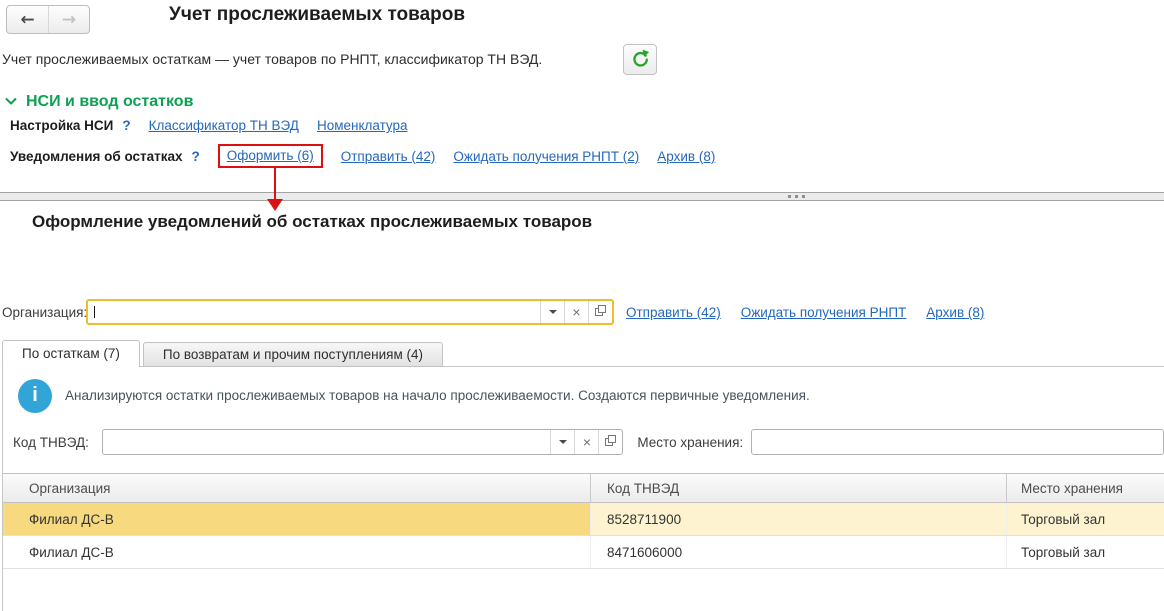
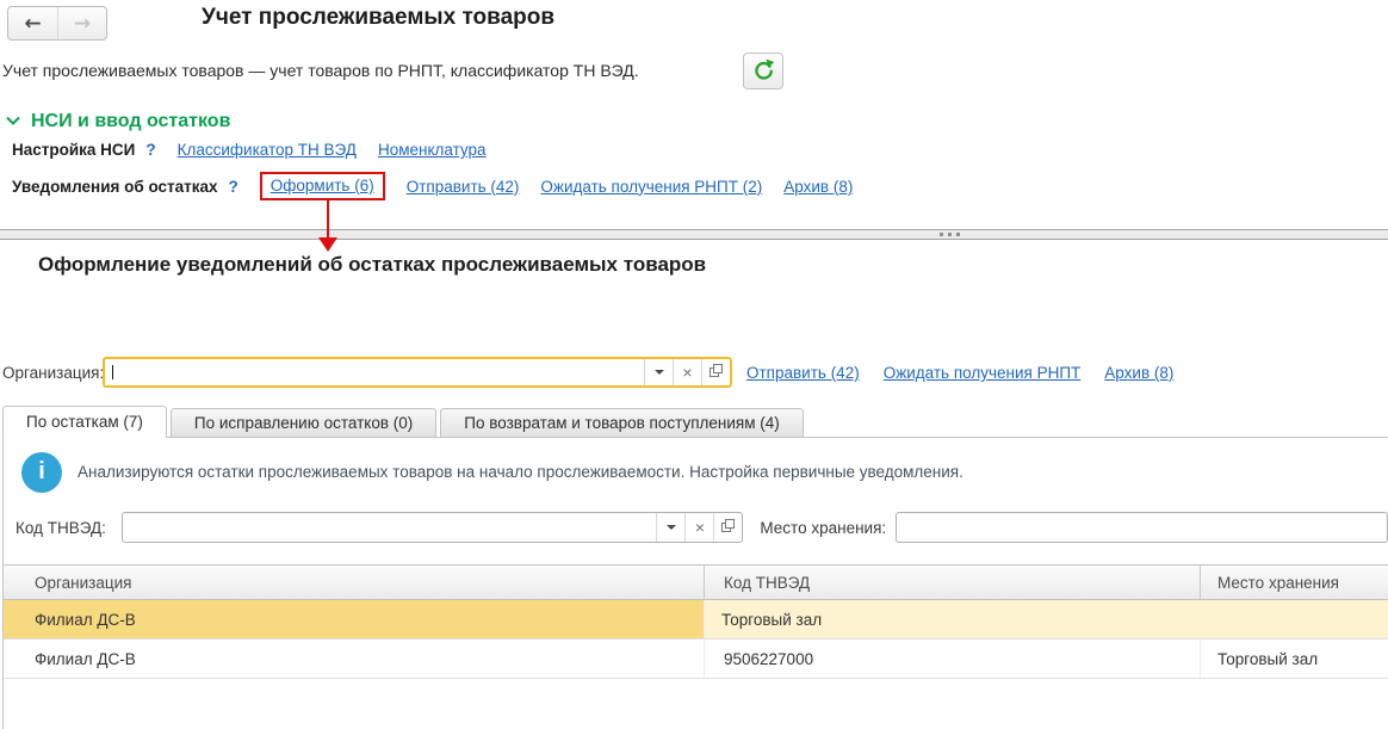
  ←
  →
  Учет прослеживаемых товаров
- Учет прослеживаемых остаткам — учет товаров по РНПТ, классификатор ТН ВЭД.
+ Учет прослеживаемых товаров — учет товаров по РНПТ, классификатор ТН ВЭД.
  НСИ и ввод остатков
  Настройка НСИ
  ?
  Классификатор ТН ВЭД
  Номенклатура
  Уведомления об остатках
  ?
  Оформить (6)
  Отправить (42)
  Ожидать получения РНПТ (2)
  Архив (8)
  Оформление уведомлений об остатках прослеживаемых товаров
  Организация
  ×
  Отправить (42)
  Ожидать получения РНПТ
  Архив (8)
  По остаткам (7)
+ По исправлению остатков (0)
- По возвратам и прочим поступлениям (4)
+ По возвратам и товаров поступлениям (4)
  i
- Анализируются остатки прослеживаемых товаров на начало прослеживаемости. Создаются первичные уведомления.
+ Анализируются остатки прослеживаемых товаров на начало прослеживаемости. Настройка первичные уведомления.
  Код ТНВЭД:
  ×
  Место хранения:
  Организация
  Код ТНВЭД
  Место хранения
  Филиал ДС-В
- 8528711900
  Торговый зал
  Филиал ДС-В
- 8471606000
+ 9506227000
  Торговый зал
